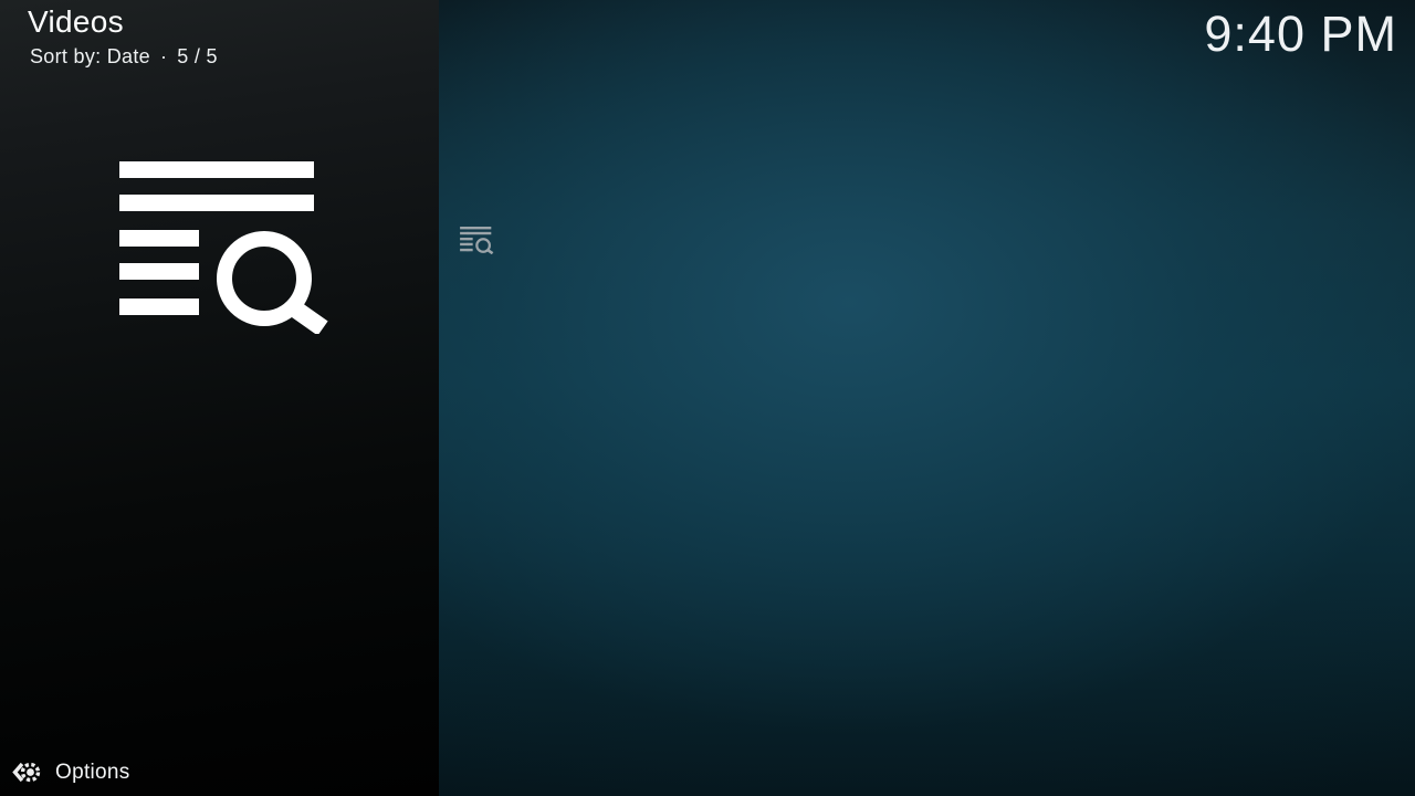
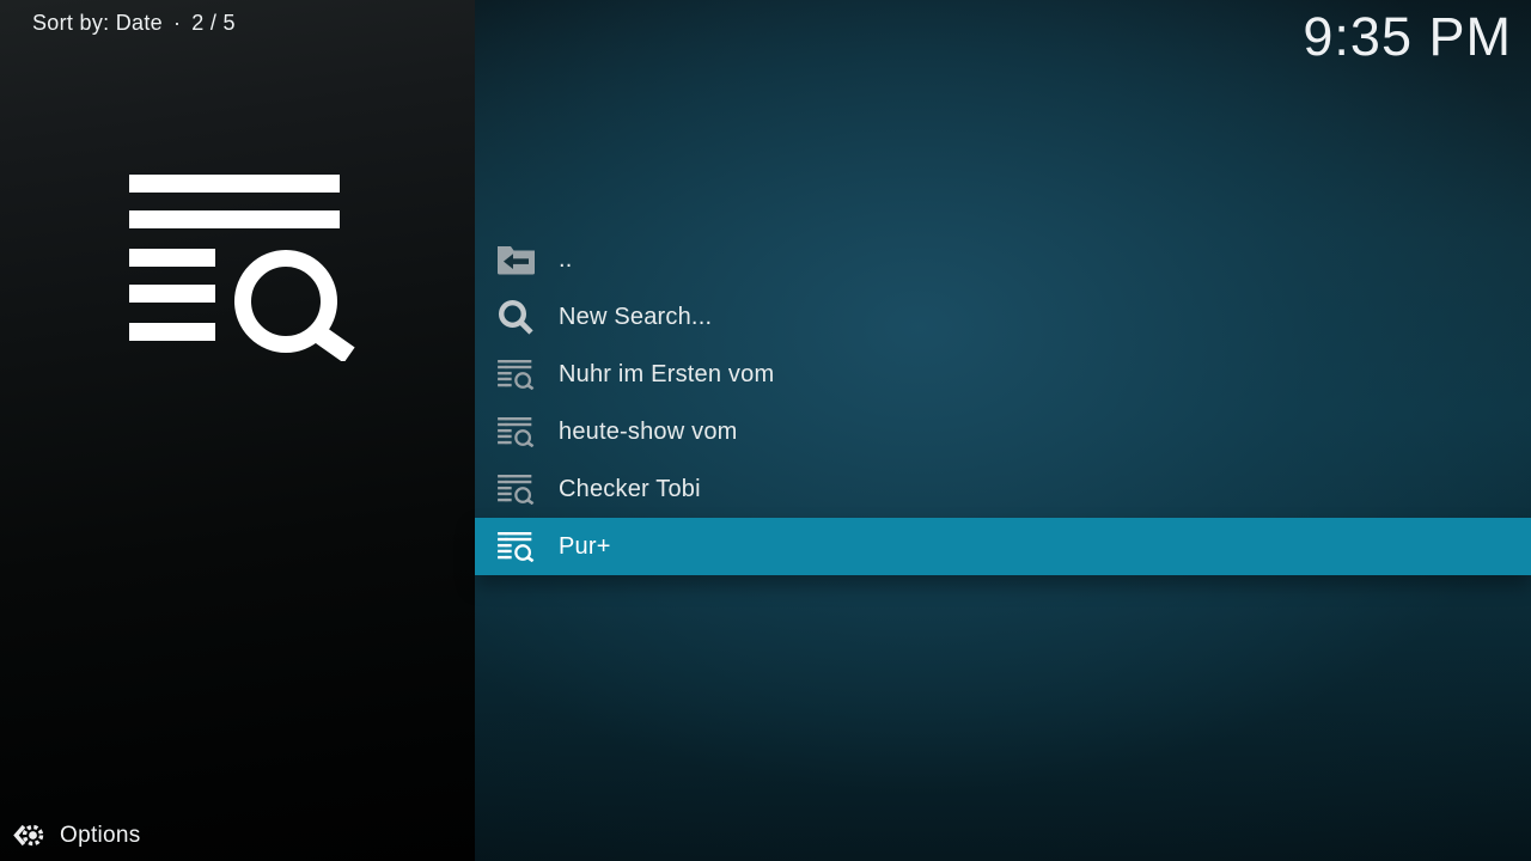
- Videos
- Sort by: Date · 5 / 5
+ Sort by: Date · 2 / 5
  Options
- 9:40 PM
+ 9:35 PM
+ ..
+ New Search...
+ Nuhr im Ersten vom
+ heute-show vom
+ Checker Tobi
+ Pur+
